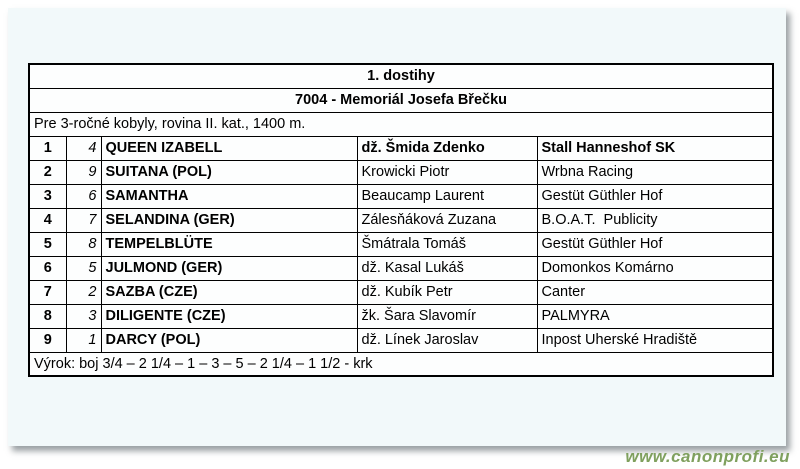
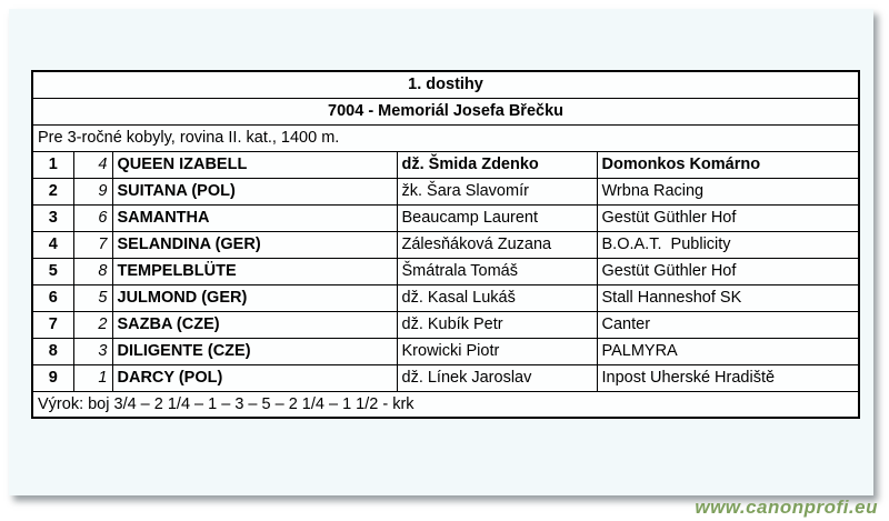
  1. dostihy
  7004 - Memoriál Josefa Břečku
  Pre 3-ročné kobyly, rovina II. kat., 1400 m.
- 1	4	QUEEN IZABELL	dž. Šmida Zdenko	Stall Hanneshof SK
+ 1	4	QUEEN IZABELL	dž. Šmida Zdenko	Domonkos Komárno
- 2	9	SUITANA (POL)	Krowicki Piotr	Wrbna Racing
+ 2	9	SUITANA (POL)	žk. Šara Slavomír	Wrbna Racing
  3	6	SAMANTHA	Beaucamp Laurent	Gestüt Güthler Hof
  4	7	SELANDINA (GER)	Zálesňáková Zuzana	B.O.A.T. Publicity
  5	8	TEMPELBLÜTE	Šmátrala Tomáš	Gestüt Güthler Hof
- 6	5	JULMOND (GER)	dž. Kasal Lukáš	Domonkos Komárno
+ 6	5	JULMOND (GER)	dž. Kasal Lukáš	Stall Hanneshof SK
  7	2	SAZBA (CZE)	dž. Kubík Petr	Canter
- 8	3	DILIGENTE (CZE)	žk. Šara Slavomír	PALMYRA
+ 8	3	DILIGENTE (CZE)	Krowicki Piotr	PALMYRA
  9	1	DARCY (POL)	dž. Línek Jaroslav	Inpost Uherské Hradiště
  Výrok: boj 3/4 – 2 1/4 – 1 – 3 – 5 – 2 1/4 – 1 1/2 - krk
  www.canonprofi.eu
